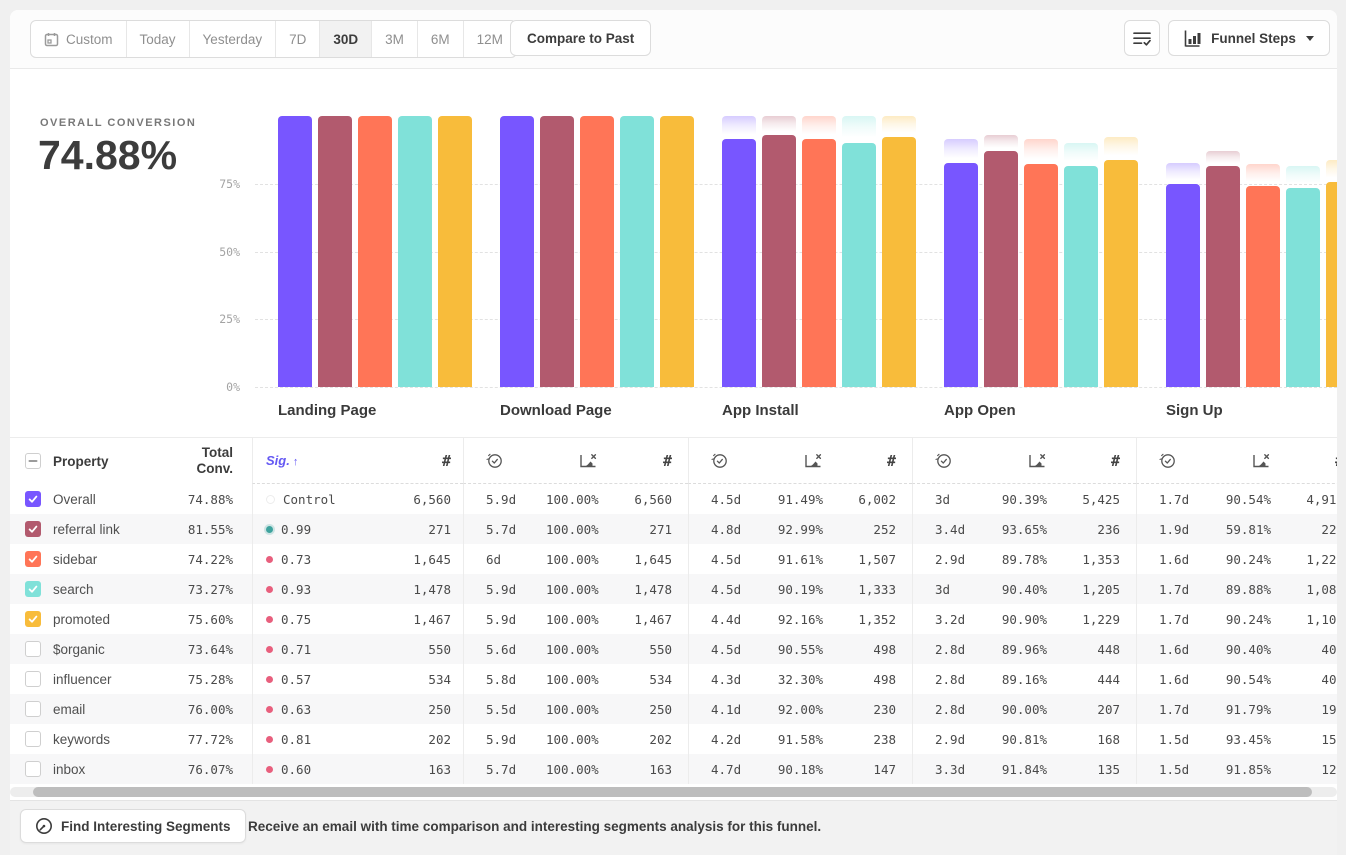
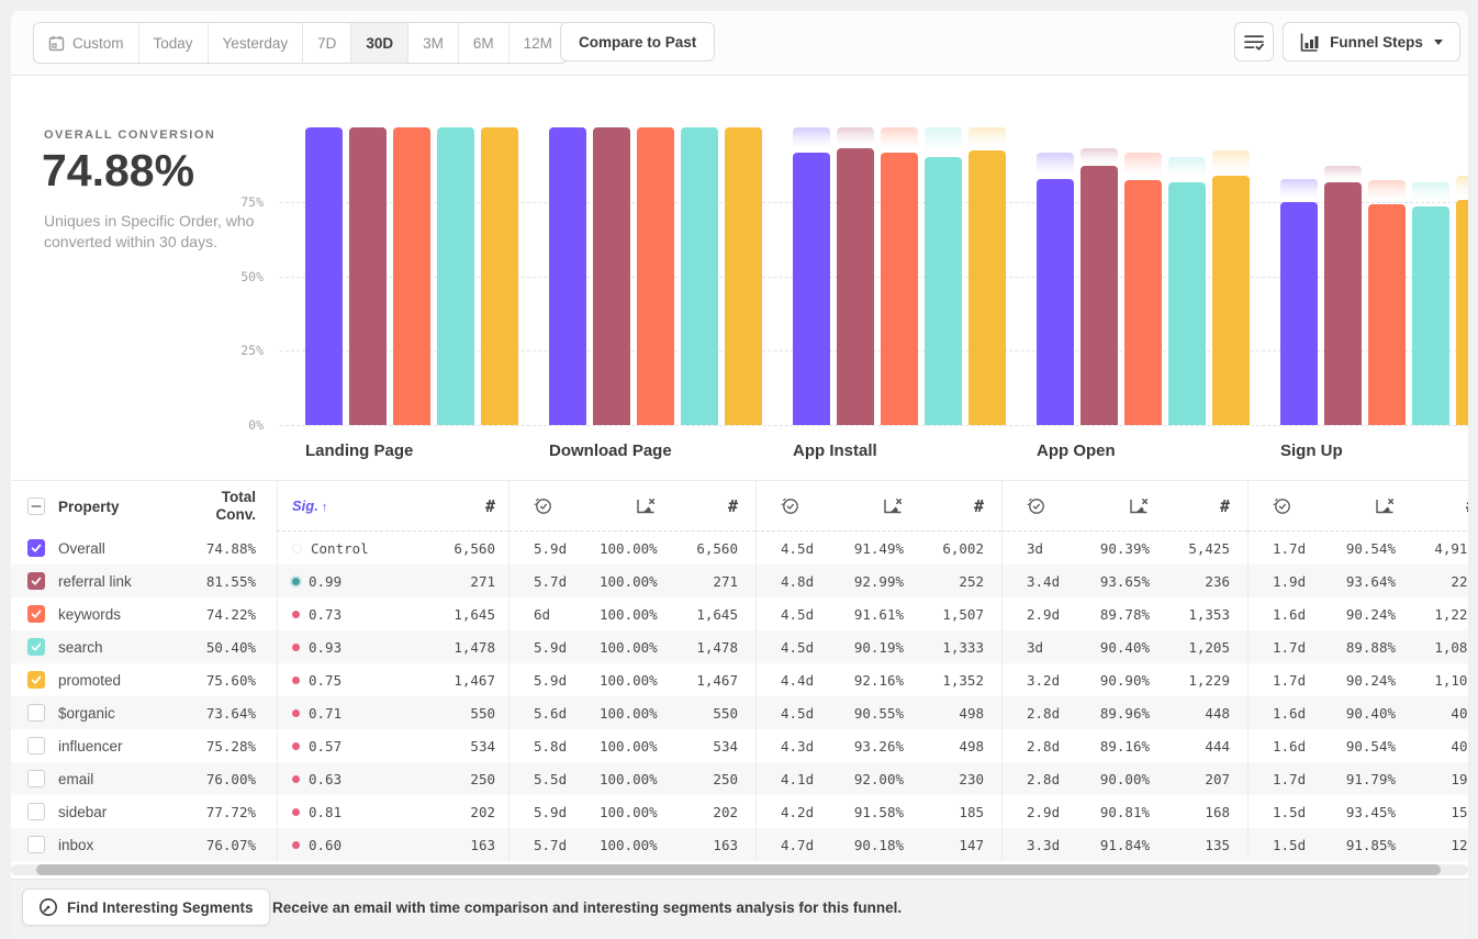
  Custom
  Today
  Yesterday
  7D
  30D
  3M
  6M
  12M
  Compare to Past
  Funnel Steps
  OVERALL CONVERSION
  74.88%
+ Uniques in Specific Order, who converted within 30 days.
  0%
  25%
  50%
  75%
  Landing Page
  Download Page
  App Install
  App Open
  Sign Up
  Property
  Total Conv.
  Sig. ↑
  #
  #
  #
  #
  Overall
  74.88%
  Control
  6,560
  5.9d
  100.00%
  6,560
  4.5d
  91.49%
  6,002
  3d
  90.39%
  5,425
  1.7d
  90.54%
  4,91
  referral link
  81.55%
  0.99
  271
  5.7d
  100.00%
  271
  4.8d
  92.99%
  252
  3.4d
  93.65%
  236
  1.9d
- 59.81%
+ 93.64%
- sidebar
+ keywords
  74.22%
  0.73
  1,645
  6d
  100.00%
  1,645
  4.5d
  91.61%
  1,507
  2.9d
  89.78%
  1,353
  1.6d
  90.24%
  1,22
  search
- 73.27%
+ 50.40%
  0.93
  1,478
  5.9d
  100.00%
  1,478
  4.5d
  90.19%
  1,333
  3d
  90.40%
  1,205
  1.7d
  89.88%
  1,08
  promoted
  75.60%
  0.75
  1,467
  5.9d
  100.00%
  1,467
  4.4d
  92.16%
  1,352
  3.2d
  90.90%
  1,229
  1.7d
  90.24%
  1,10
  $organic
  73.64%
  0.71
  550
  5.6d
  100.00%
  550
  4.5d
  90.55%
  498
  2.8d
  89.96%
  448
  1.6d
  90.40%
  influencer
  75.28%
  0.57
  534
  5.8d
  100.00%
  534
  4.3d
- 32.30%
+ 93.26%
  498
  2.8d
  89.16%
  444
  1.6d
  90.54%
  email
  76.00%
  0.63
  250
  5.5d
  100.00%
  250
  4.1d
  92.00%
  230
  2.8d
  90.00%
  207
  1.7d
  91.79%
- keywords
+ sidebar
  77.72%
  0.81
  202
  5.9d
  100.00%
  202
  4.2d
  91.58%
- 238
+ 185
  2.9d
  90.81%
  168
  1.5d
  93.45%
  inbox
  76.07%
  0.60
  163
  5.7d
  100.00%
  163
  4.7d
  90.18%
  147
  3.3d
  91.84%
  135
  1.5d
  91.85%
  Find Interesting Segments
  Receive an email with time comparison and interesting segments analysis for this funnel.
